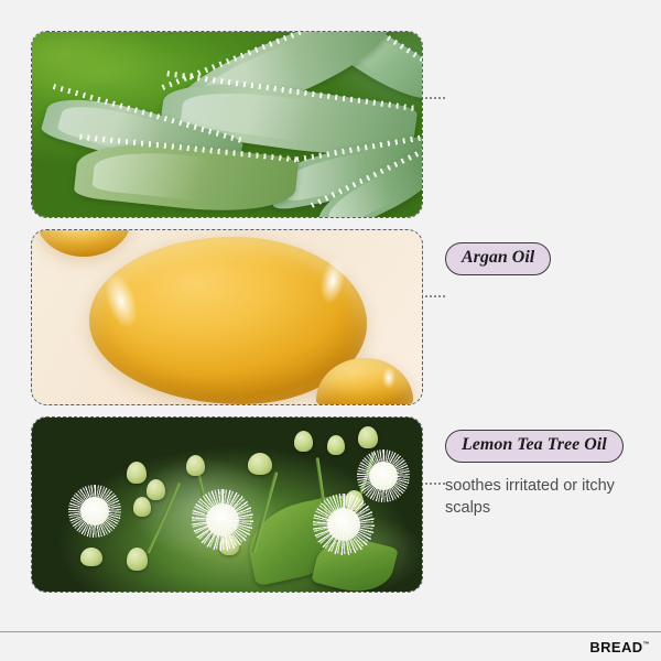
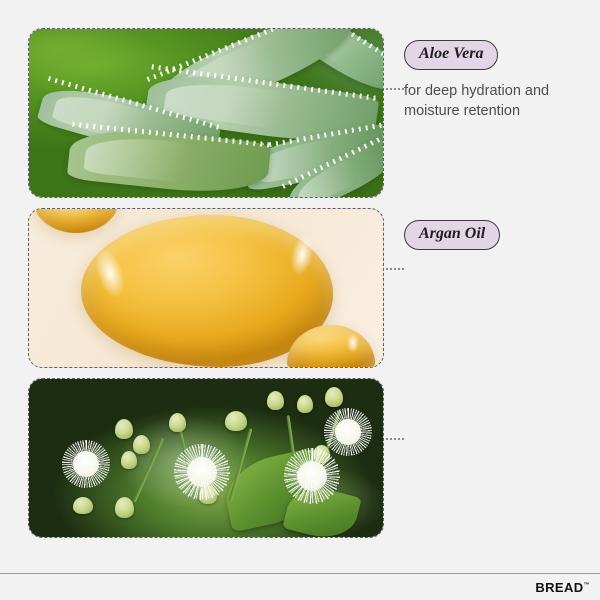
+ Aloe Vera
+ for deep hydration and moisture retention
  Argan Oil
- Lemon Tea Tree Oil
- soothes irritated or itchy scalps
  BREAD
